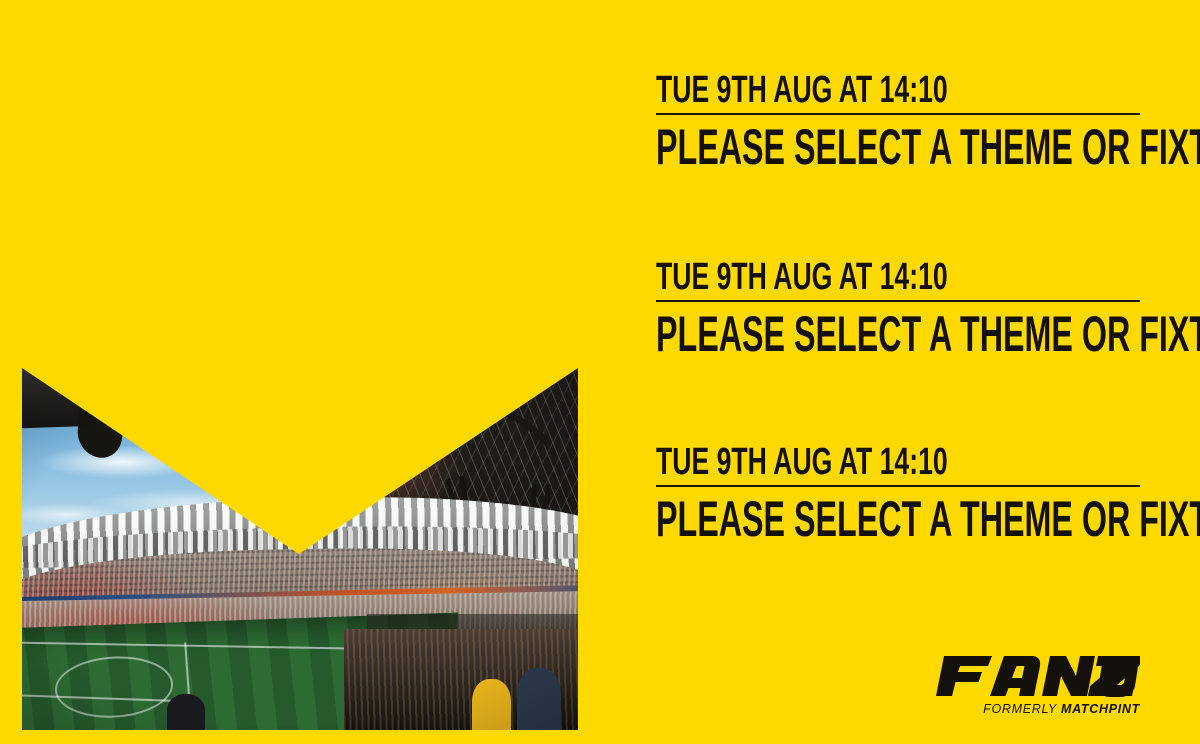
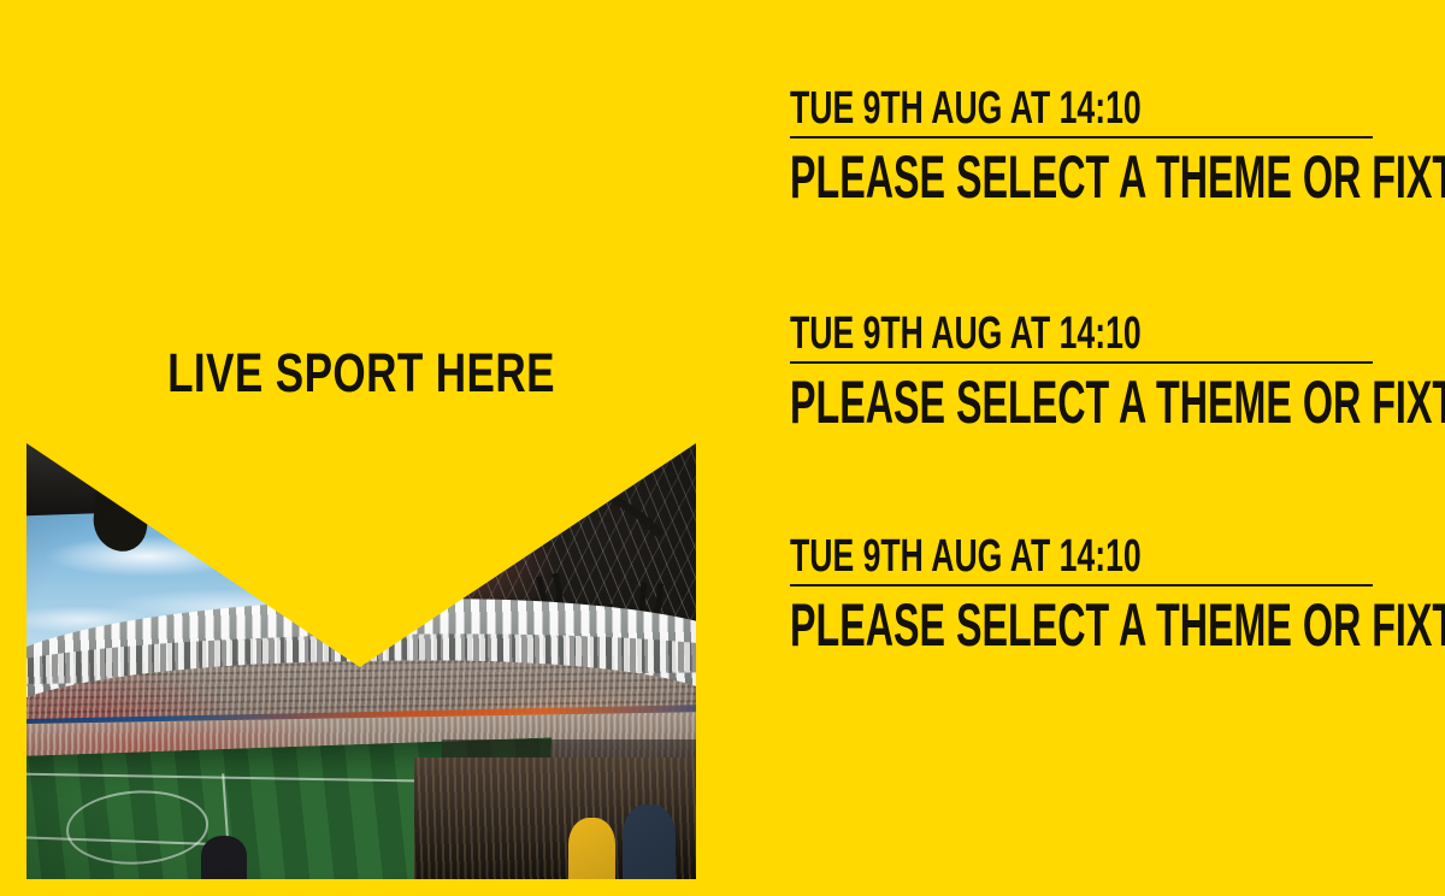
+ LIVE SPORT HERE
  TUE 9TH AUG AT 14:10
  PLEASE SELECT A THEME OR FIXT
  TUE 9TH AUG AT 14:10
  PLEASE SELECT A THEME OR FIXT
  TUE 9TH AUG AT 14:10
  PLEASE SELECT A THEME OR FIXT
- FORMERLY MATCHPINT
